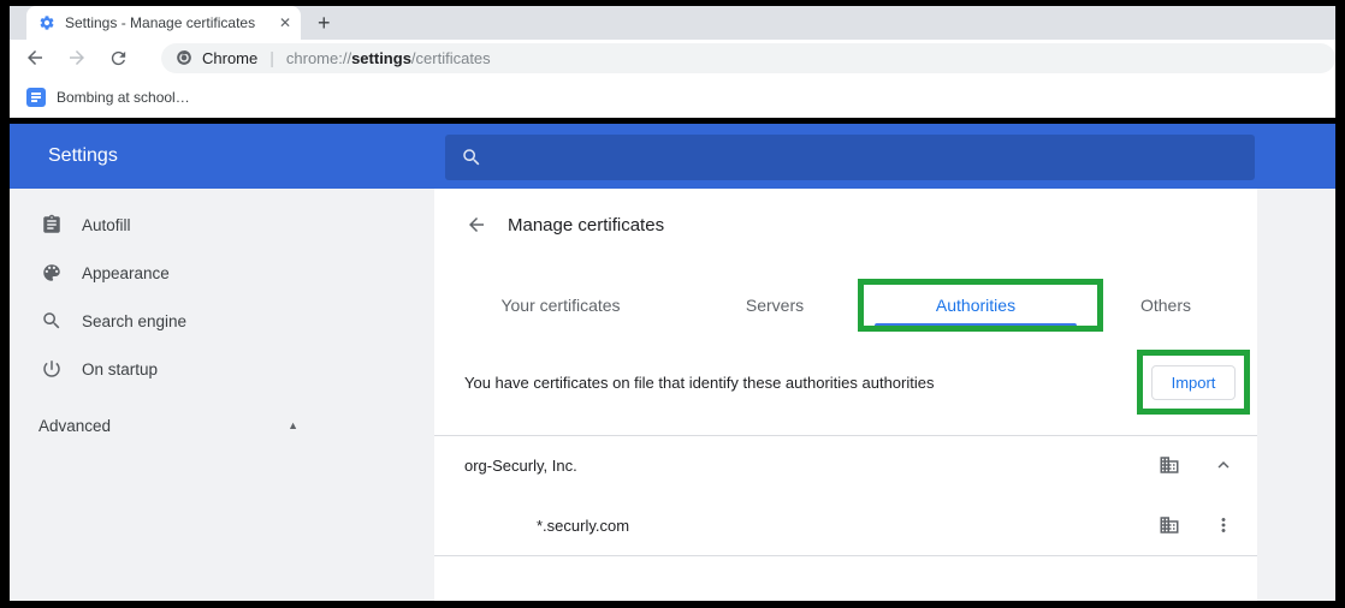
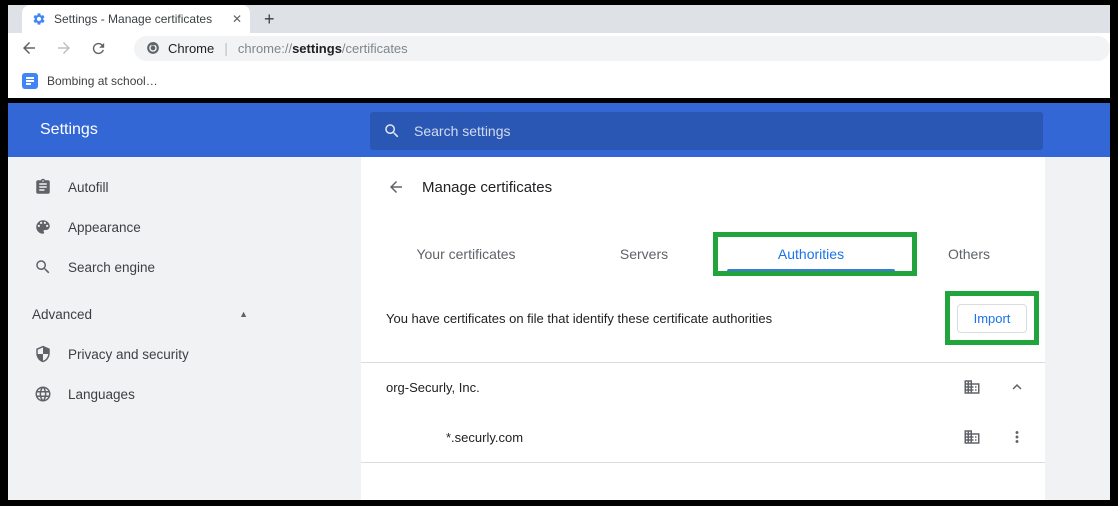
  Settings - Manage certificates
  ✕
  +
  Chrome
  |
  chrome://settings/certificates
  Bombing at school…
  Settings
+ Search settings
  Autofill
  Appearance
  Search engine
- On startup
  Advanced
  ▲
+ Privacy and security
+ Languages
  Manage certificates
  Your certificates
  Servers
  Authorities
  Others
- You have certificates on file that identify these authorities authorities
+ You have certificates on file that identify these certificate authorities
  Import
  org-Securly, Inc.
  *.securly.com
